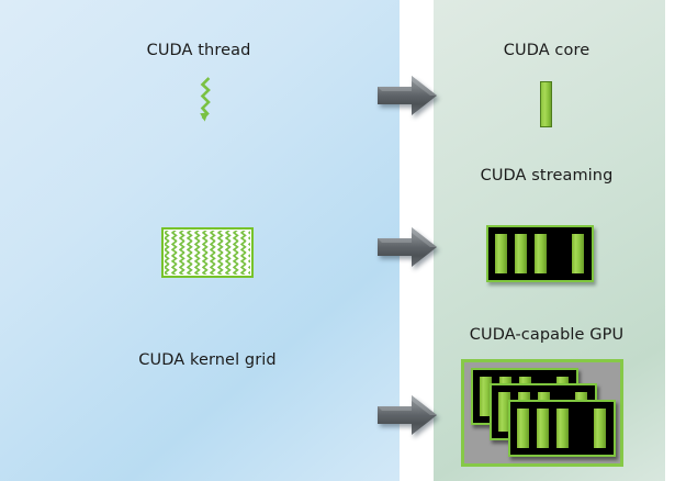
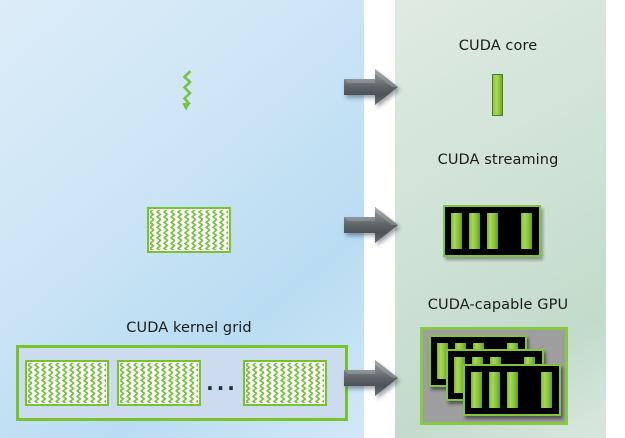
- CUDA thread
  CUDA kernel grid
+ ...
  CUDA core
  CUDA streaming
  CUDA-capable GPU
